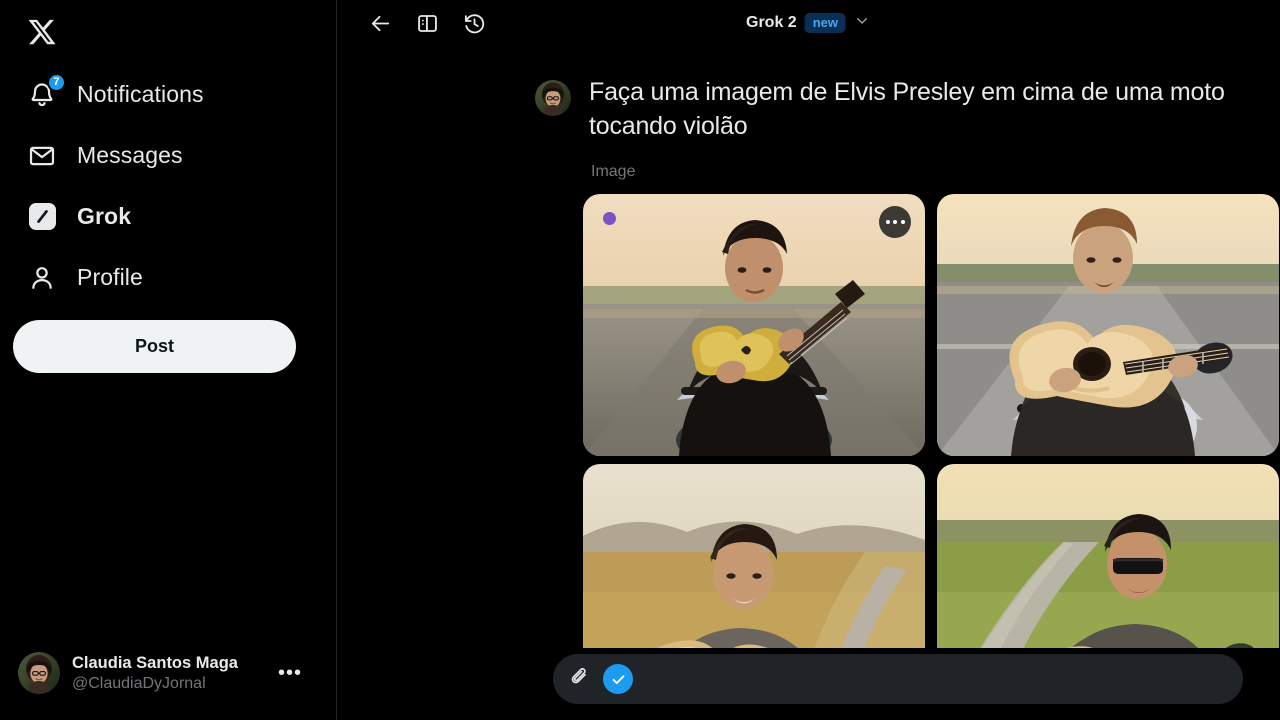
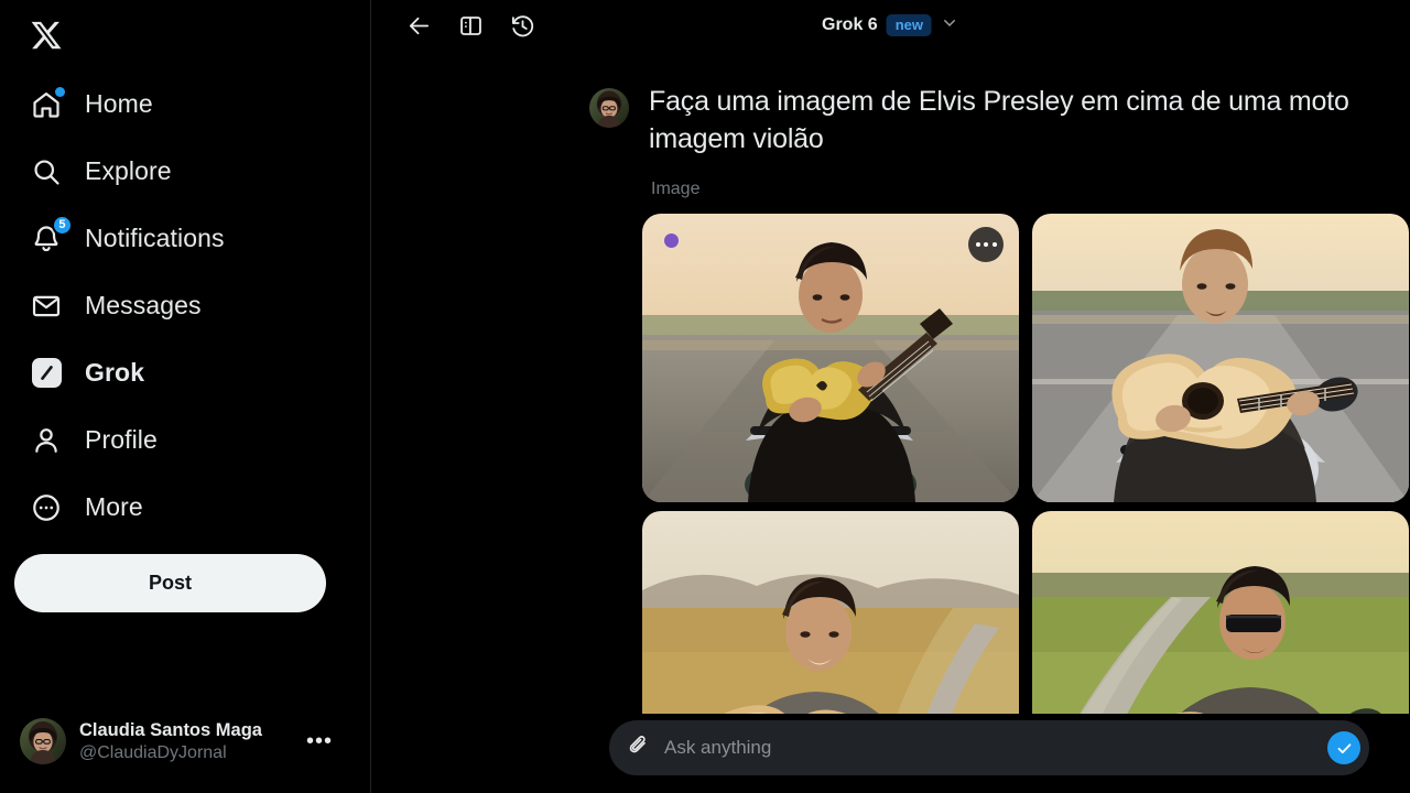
+ Home
+ Explore
- 7
+ 5
  Notifications
  Messages
  Grok
  Profile
+ More
  Post
  Claudia Santos Maga @ClaudiaDyJornal
  •••
- Grok 2
+ Grok 6
  new
- Faça uma imagem de Elvis Presley em cima de uma moto tocando violão
+ Faça uma imagem de Elvis Presley em cima de uma moto imagem violão
  Image
+ Ask anything
